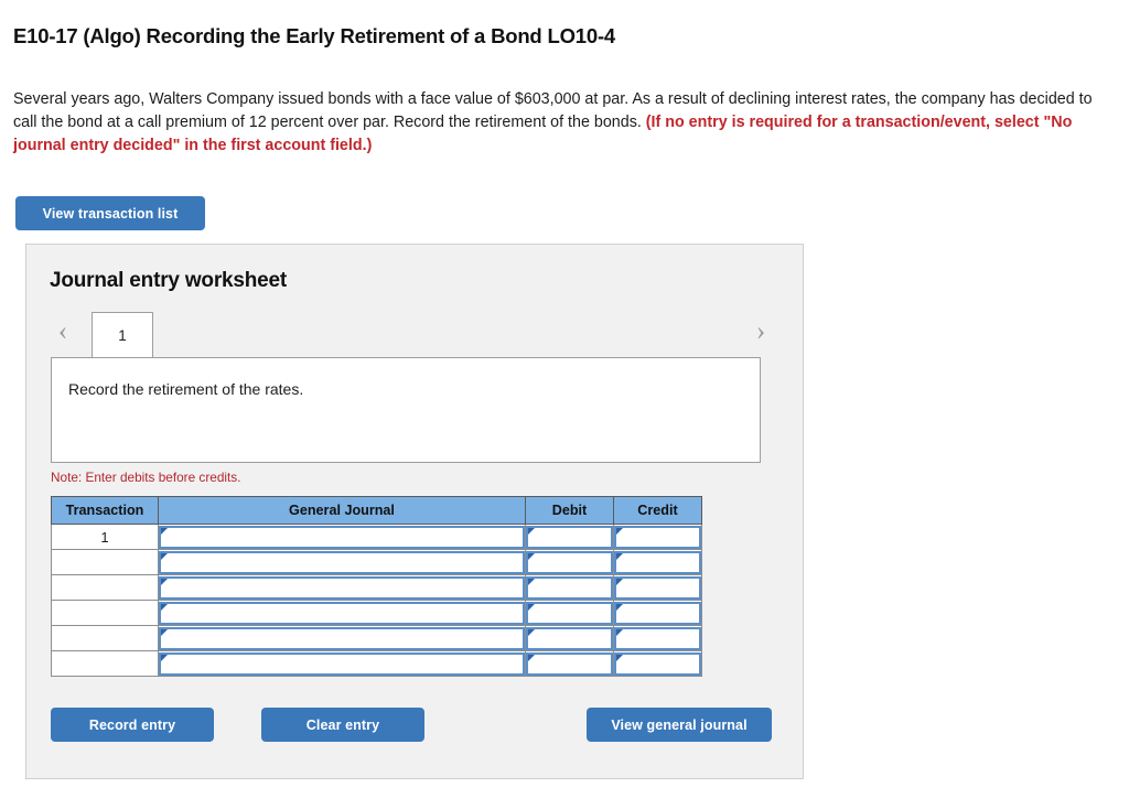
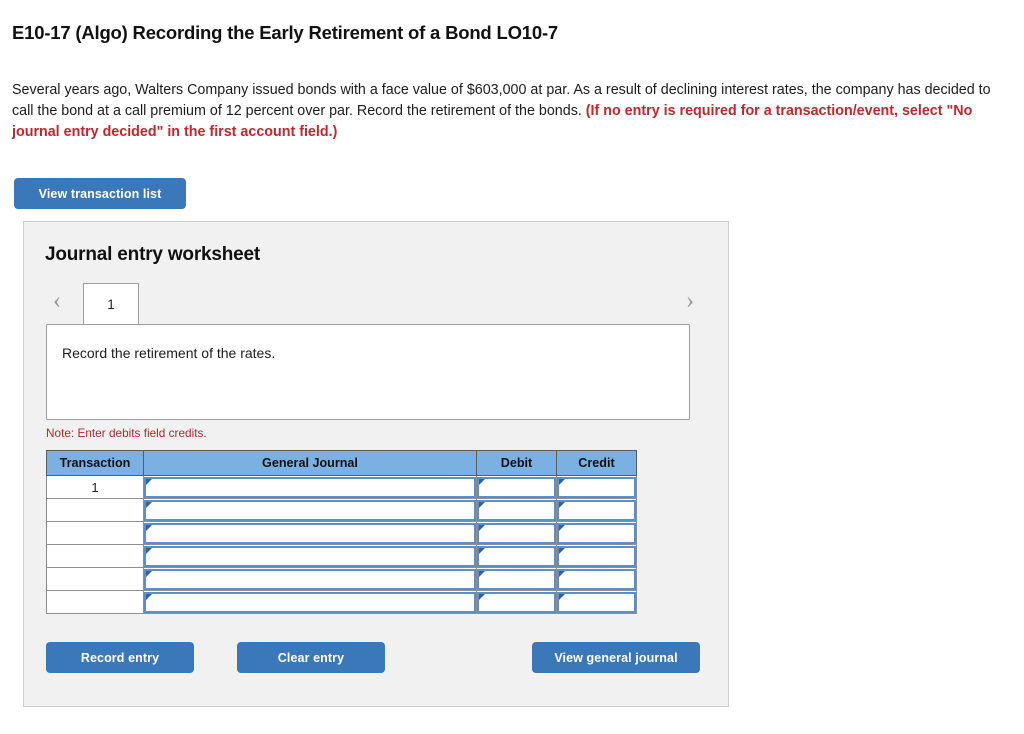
- E10-17 (Algo) Recording the Early Retirement of a Bond LO10-4
+ E10-17 (Algo) Recording the Early Retirement of a Bond LO10-7
  Several years ago, Walters Company issued bonds with a face value of $603,000 at par. As a result of declining interest rates, the company has decided to call the bond at a call premium of 12 percent over par. Record the retirement of the bonds. (If no entry is required for a transaction/event, select "No journal entry decided" in the first account field.)
  View transaction list
  Journal entry worksheet
  ‹
  1
  ›
  Record the retirement of the rates.
- Note: Enter debits before credits.
+ Note: Enter debits field credits.
  Transaction	General Journal	Debit	Credit
  1
  Record entry
  Clear entry
  View general journal
